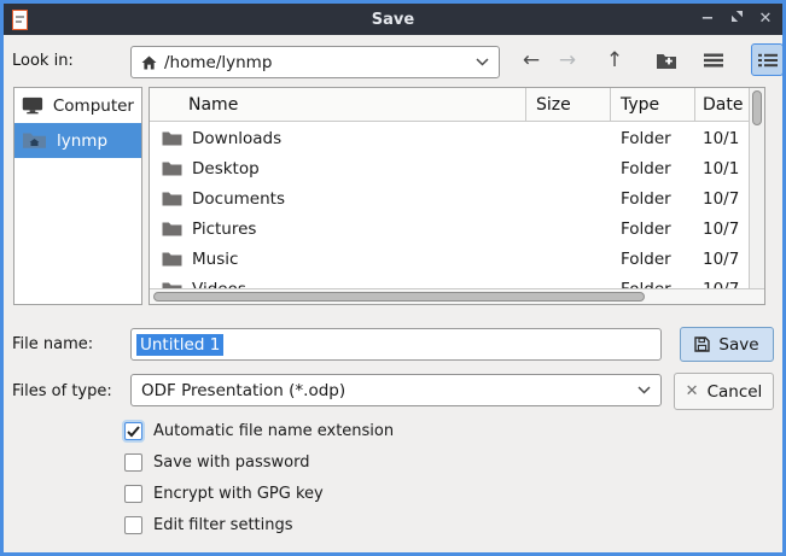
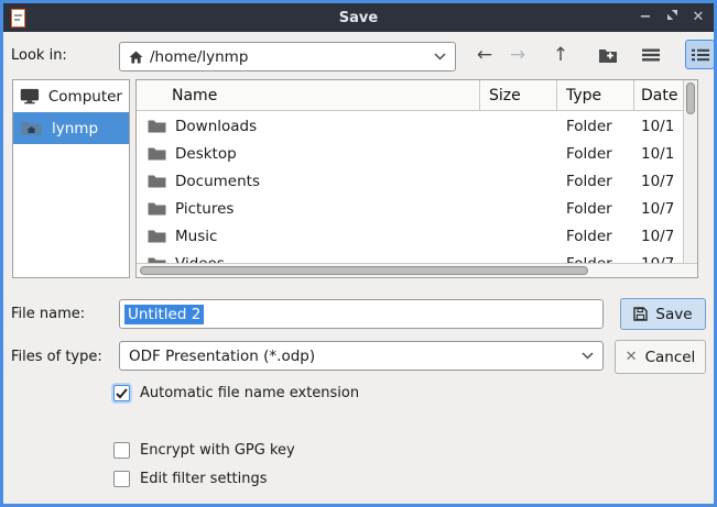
  Save
  −
  ✕
  Look in:
  /home/lynmp
  ←
  →
  ↑
  Computer
  lynmp
  Name
  Size
  Type
  Date
  Downloads
  Folder
  10/1
  Desktop
  Folder
  10/1
  Documents
  Folder
  10/7
  Pictures
  Folder
  10/7
  Music
  Folder
  10/7
  File name:
- Untitled 1
+ Untitled 2
  Save
  Files of type:
  ODF Presentation (*.odp)
  ✕
  Cancel
  Automatic file name extension
- Save with password
  Encrypt with GPG key
  Edit filter settings
